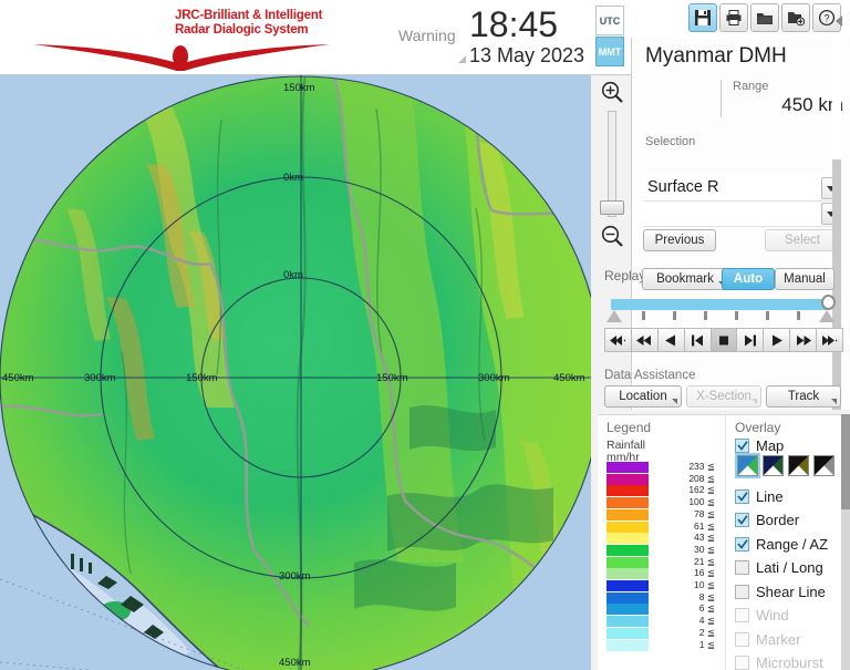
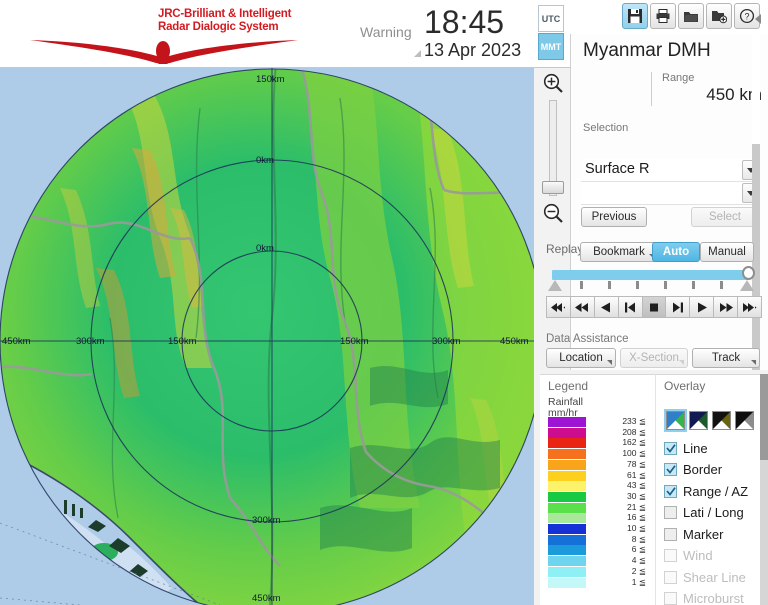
  JRC-Brilliant & Intelligent
  Radar Dialogic System
  Warning
  18:45
- 13 May 2023
+ 13 Apr 2023
  UTC
  MMT
  ?
  450km
  300km
  150km
  150km
  300km
  450km
  150km
  0km
  0km
  300km
  450km
  Myanmar DMH
  Range
  450 k
  Selection
  Surface R
  Previous
  Select
  Repla
  Bookmark
  Auto
  Manual
  Data Assistance
  Location
  X-Section
  Track
  Legend
  Rainfall
  mm/hr
  233 ≦
  208 ≦
  162 ≦
  100 ≦
  78 ≦
  61 ≦
  43 ≦
  30 ≦
  21 ≦
  16 ≦
  10 ≦
  8 ≦
  6 ≦
  4 ≦
  2 ≦
  1 ≦
  Overlay
- Map
  Line
  Border
  Range / AZ
  Lati / Long
- Shear Line
+ Marker
  Wind
- Marker
+ Shear Line
  Microburst
